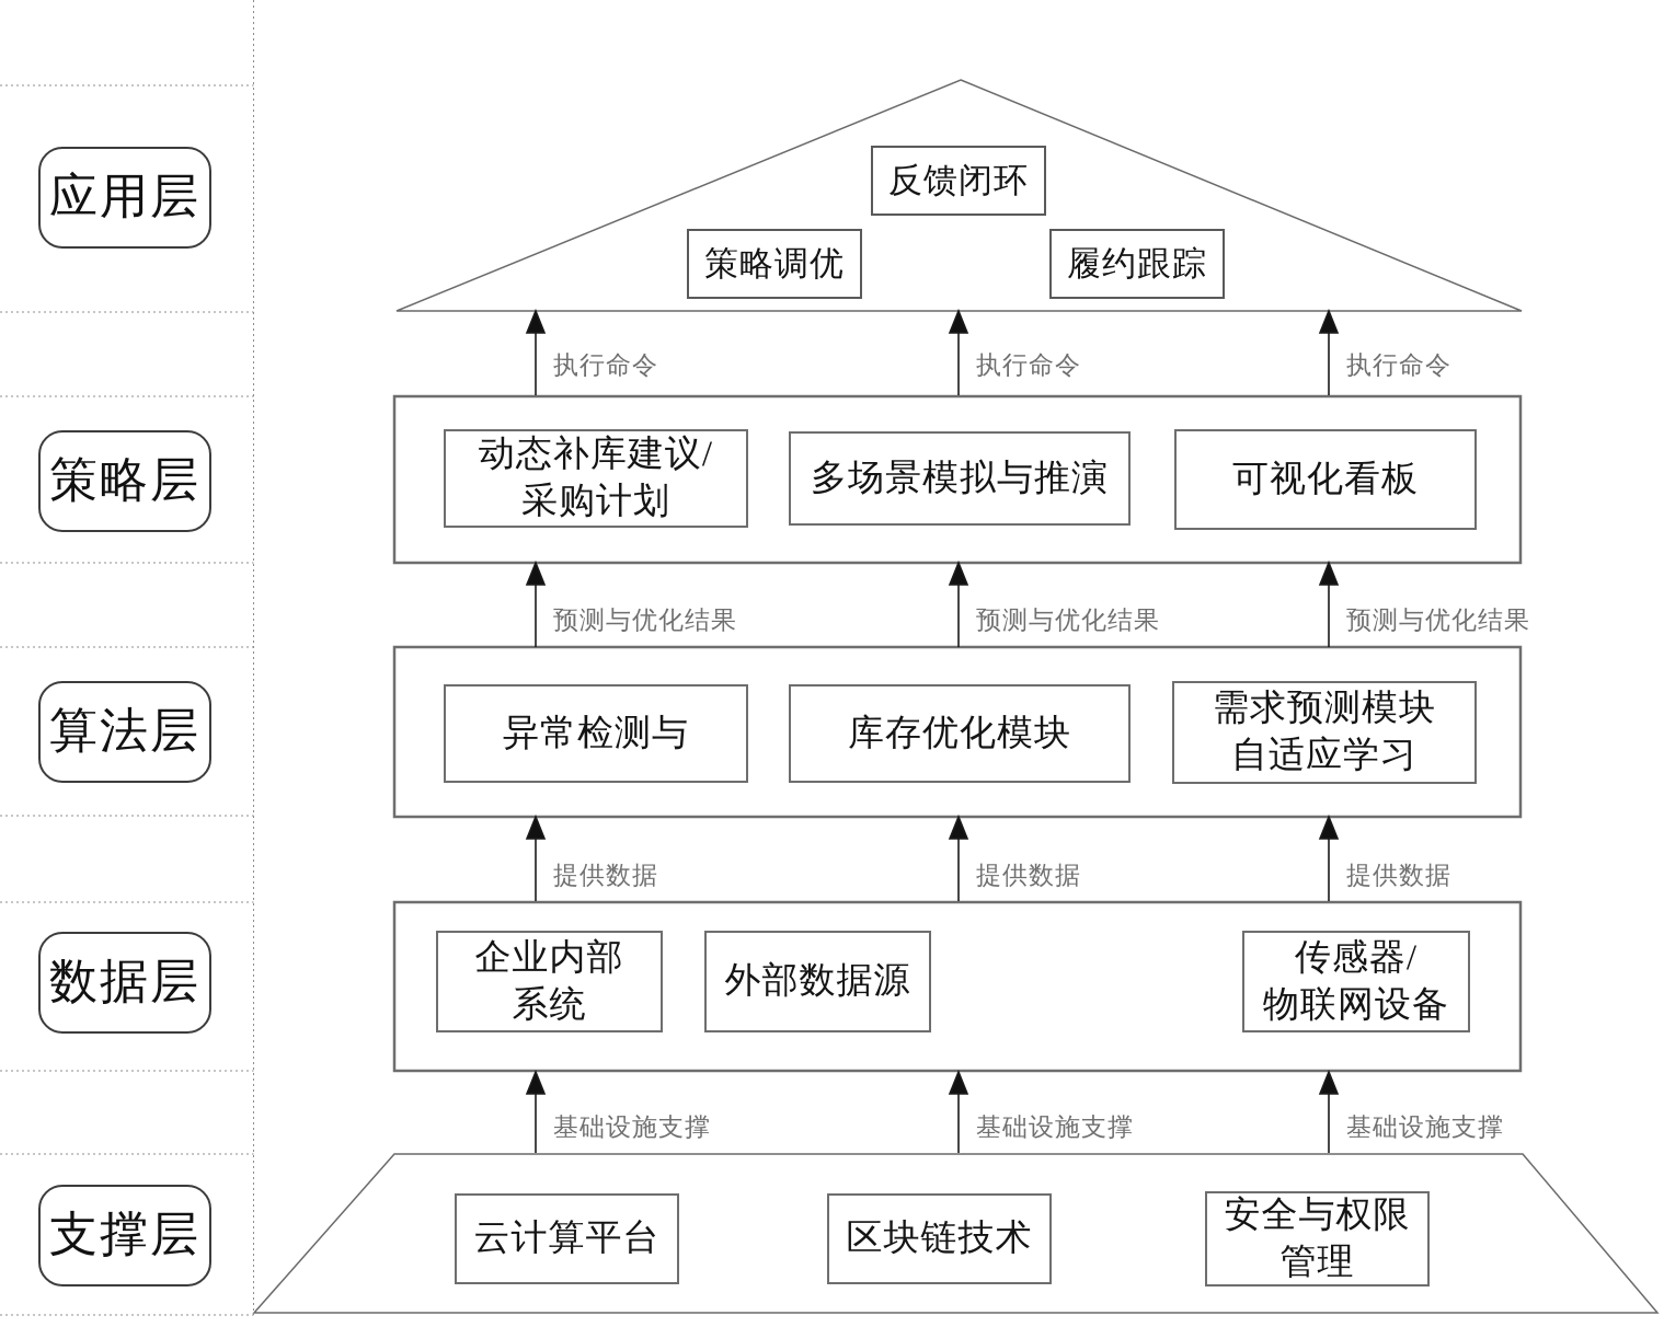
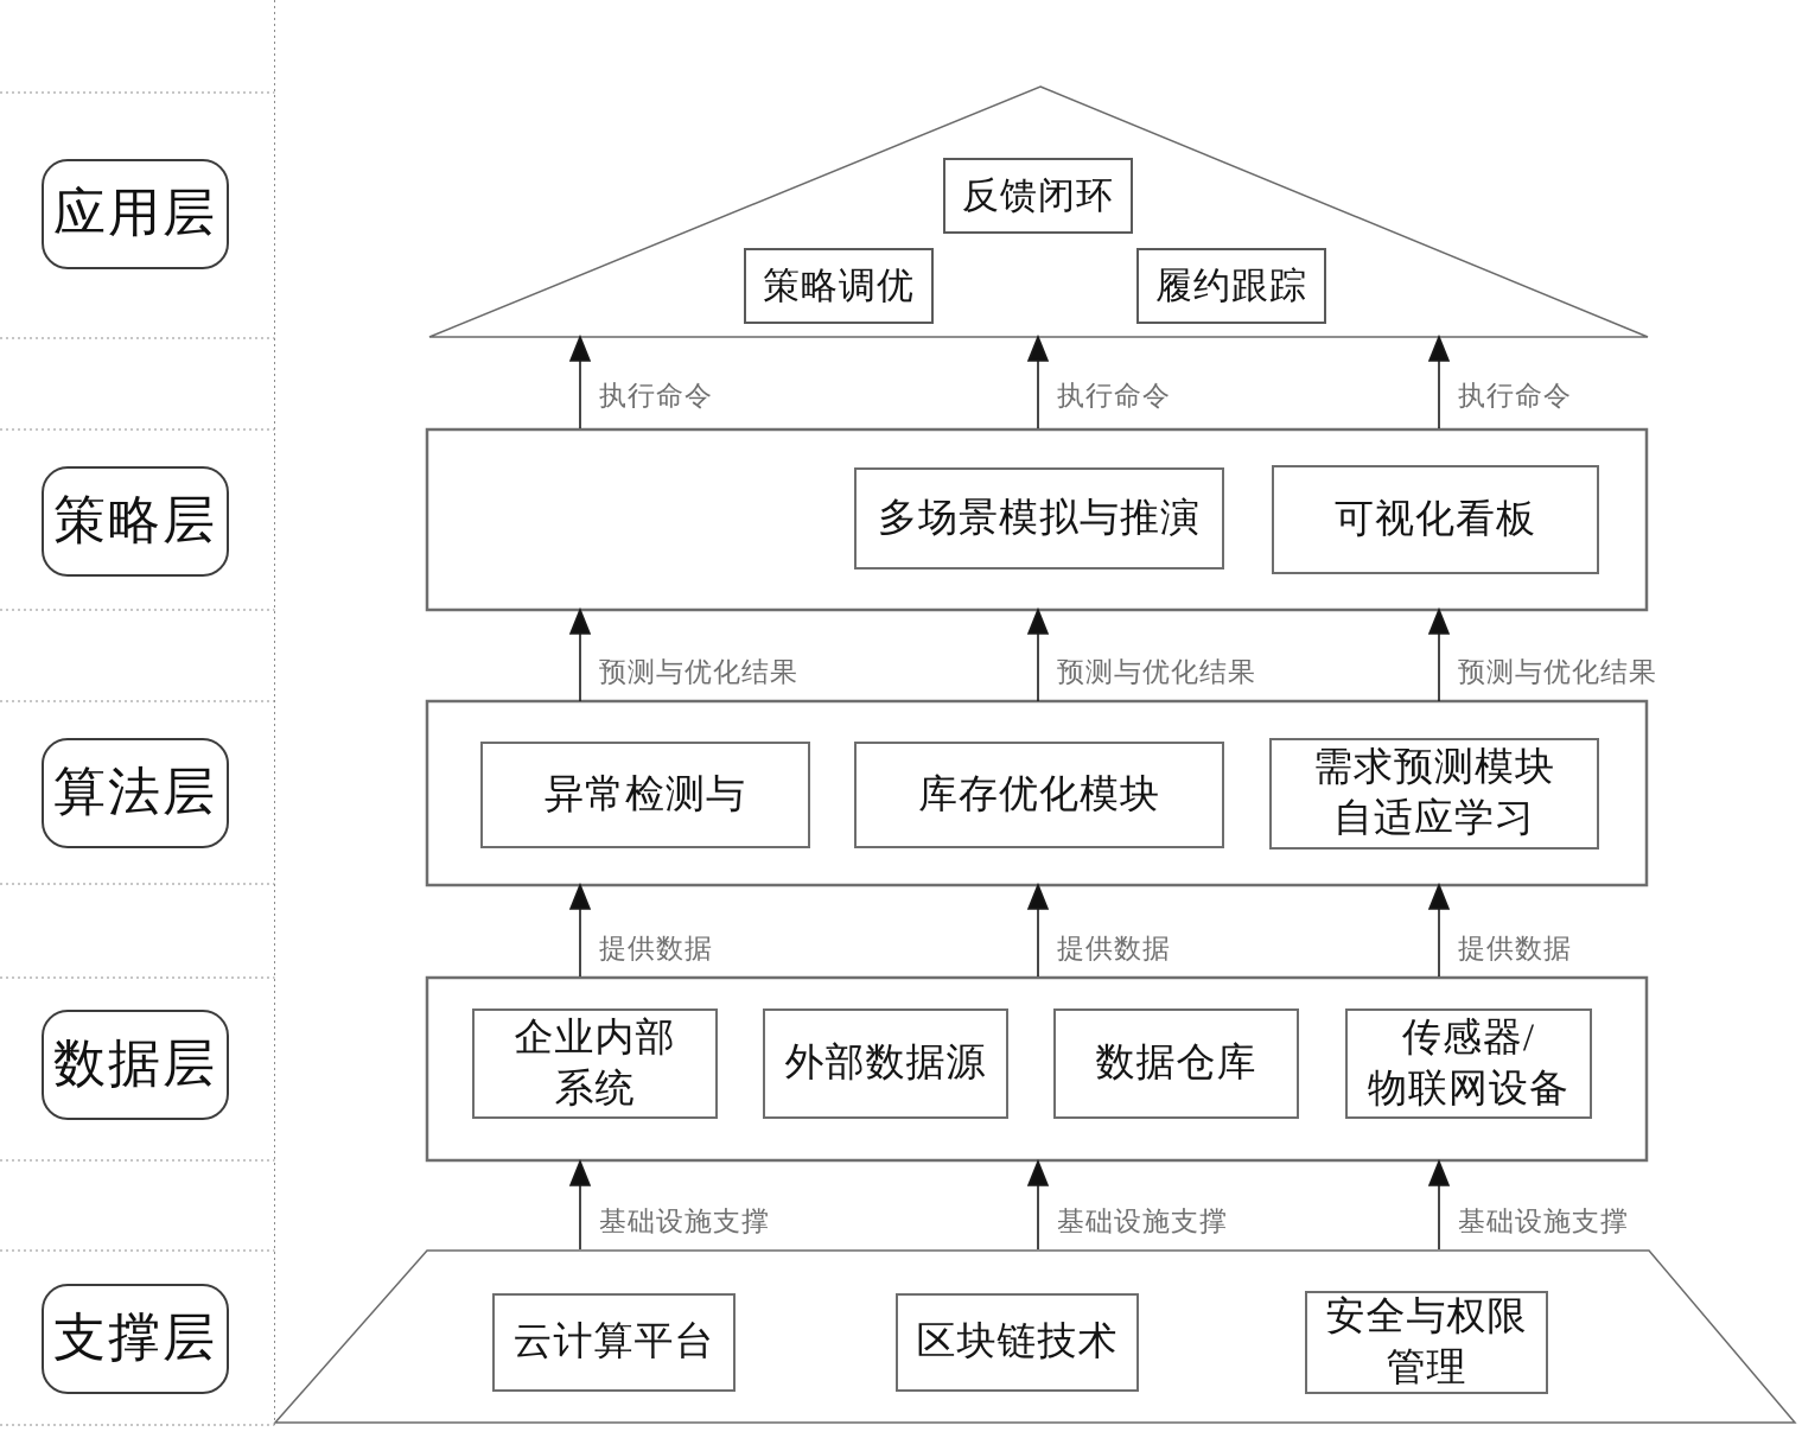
  应用层
  策略层
  算法层
  数据层
  支撑层
  反馈闭环
  策略调优
  履约跟踪
- 动态补库建议/
- 采购计划
  多场景模拟与推演
  可视化看板
  异常检测与
  库存优化模块
  需求预测模块
  自适应学习
  企业内部
  系统
  外部数据源
+ 数据仓库
  传感器/
  物联网设备
  云计算平台
  区块链技术
  安全与权限
  管理
  执行命令
  执行命令
  执行命令
  预测与优化结果
  预测与优化结果
  预测与优化结果
  提供数据
  提供数据
  提供数据
  基础设施支撑
  基础设施支撑
  基础设施支撑
